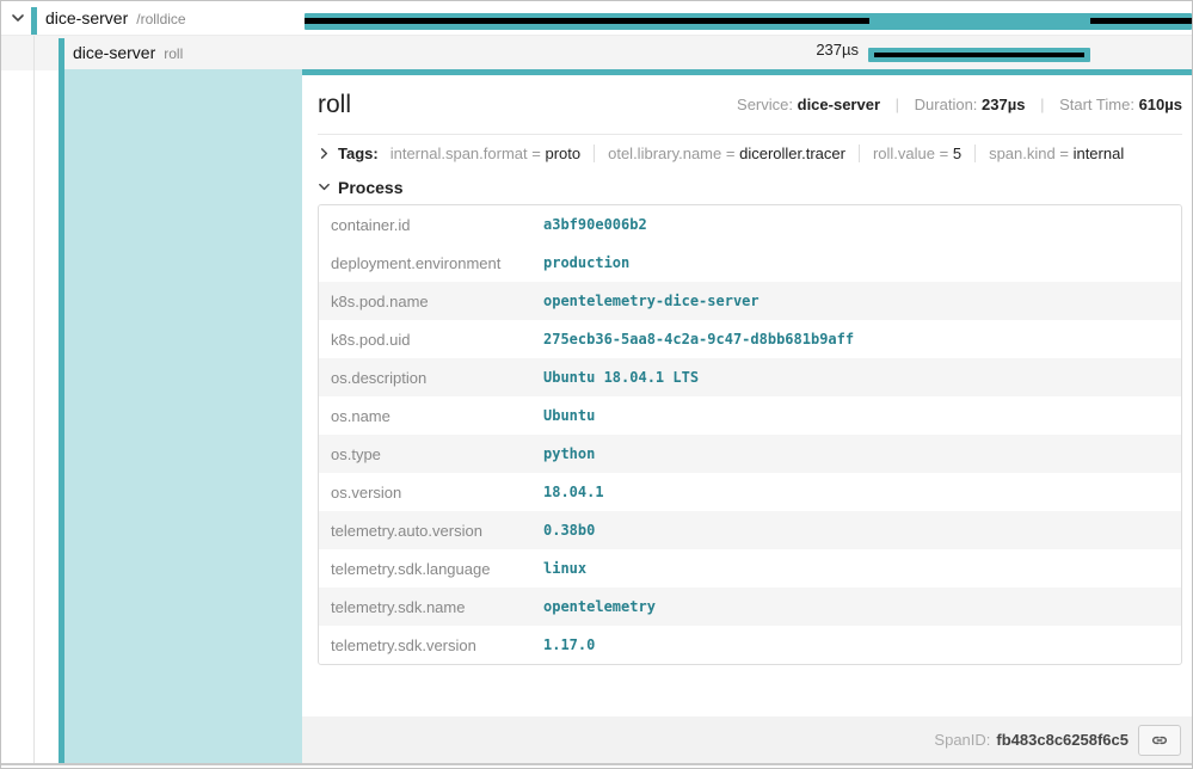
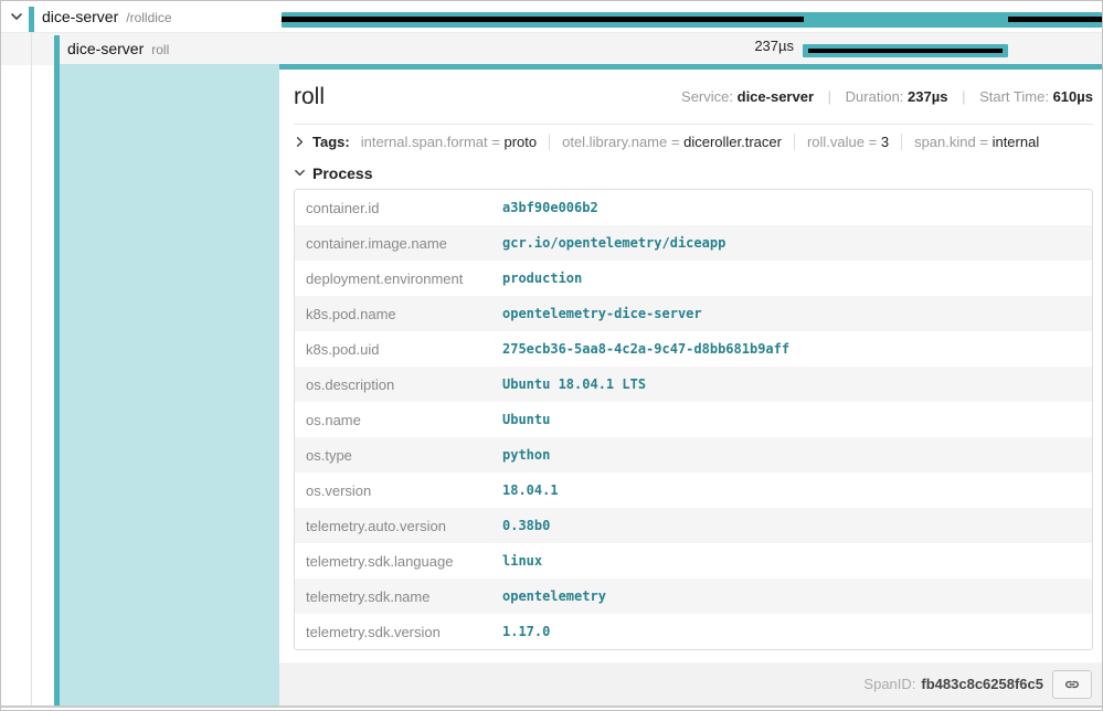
  dice-server /rolldice
  dice-server roll
  237µs
  roll
  Service: dice-server | Duration: 237µs | Start Time: 610µs
  Tags:
  internal.span.format = proto
  otel.library.name = diceroller.tracer
- roll.value = 5
+ roll.value = 3
  span.kind = internal
  Process
  container.id	a3bf90e006b2
+ container.image.name	gcr.io/opentelemetry/diceapp
  deployment.environment	production
  k8s.pod.name	opentelemetry-dice-server
  k8s.pod.uid	275ecb36-5aa8-4c2a-9c47-d8bb681b9aff
  os.description	Ubuntu 18.04.1 LTS
  os.name	Ubuntu
  os.type	python
  os.version	18.04.1
  telemetry.auto.version	0.38b0
  telemetry.sdk.language	linux
  telemetry.sdk.name	opentelemetry
  telemetry.sdk.version	1.17.0
  SpanID:
  fb483c8c6258f6c5
